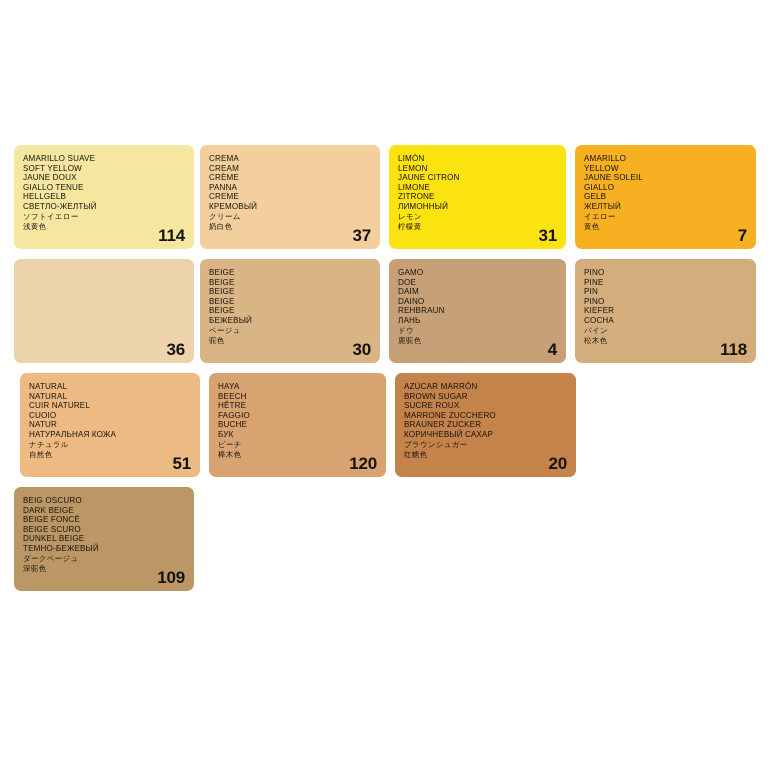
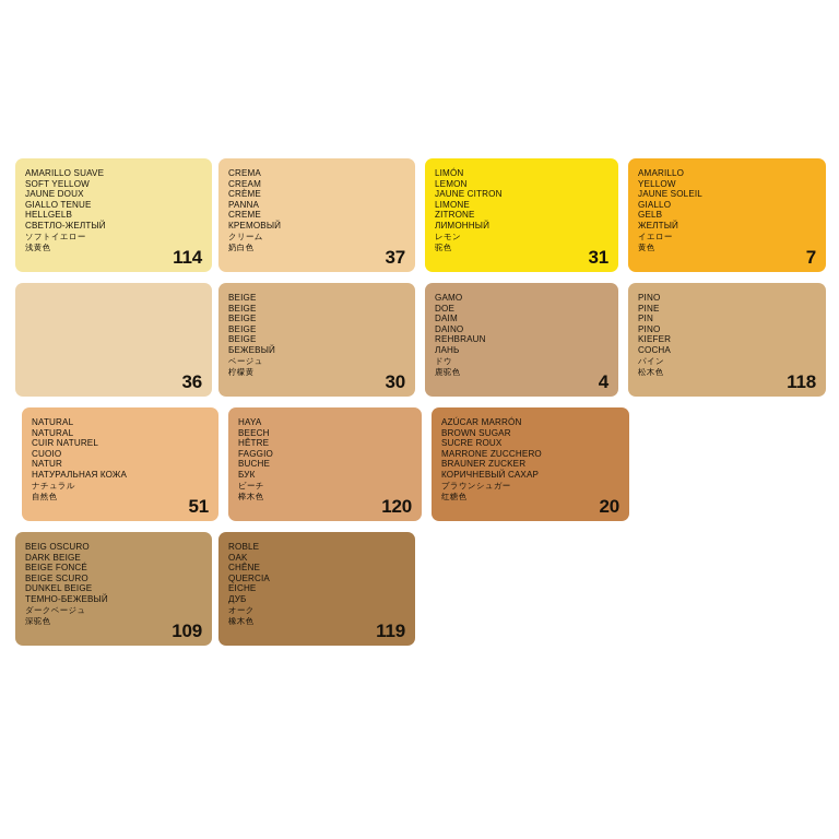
  AMARILLO SUAVE
  SOFT YELLOW
  JAUNE DOUX
  GIALLO TENUE
  HELLGELB
  СВЕТЛО-ЖЕЛТЫЙ
  ソフトイエロー
  浅黄色
  114
  CREMA
  CREAM
  CRÈME
  PANNA
  CREME
  КРЕМОВЫЙ
  クリーム
  奶白色
  37
  LIMÓN
  LEMON
  JAUNE CITRON
  LIMONE
  ZITRONE
  ЛИМОННЫЙ
  レモン
- 柠檬黄
+ 驼色
  31
  AMARILLO
  YELLOW
  JAUNE SOLEIL
  GIALLO
  GELB
  ЖЕЛТЫЙ
  イエロー
  黄色
  7
  36
  BEIGE
  BEIGE
  BEIGE
  BEIGE
  BEIGE
  БЕЖЕВЫЙ
  ベージュ
- 驼色
+ 柠檬黄
  30
  GAMO
  DOE
  DAIM
  DAINO
  REHBRAUN
  ЛАНЬ
  ドウ
  鹿驼色
  4
  PINO
  PINE
  PIN
  PINO
  KIEFER
  COCHA
  パイン
  松木色
  118
  NATURAL
  NATURAL
  CUIR NATUREL
  CUOIO
  NATUR
  НАТУРАЛЬНАЯ КОЖА
  ナチュラル
  自然色
  51
  HAYA
  BEECH
  HÊTRE
  FAGGIO
  BUCHE
  БУК
  ビーチ
  榉木色
  120
  AZÚCAR MARRÓN
  BROWN SUGAR
  SUCRE ROUX
  MARRONE ZUCCHERO
  BRAUNER ZUCKER
  КОРИЧНЕВЫЙ САХАР
  ブラウンシュガー
  红糖色
  20
  BEIG OSCURO
  DARK BEIGE
  BEIGE FONCÉ
  BEIGE SCURO
  DUNKEL BEIGE
  ТЕМНО-БЕЖЕВЫЙ
  ダークベージュ
  深驼色
  109
+ ROBLE
+ OAK
+ CHÊNE
+ QUERCIA
+ EICHE
+ ДУБ
+ オーク
+ 橡木色
+ 119
